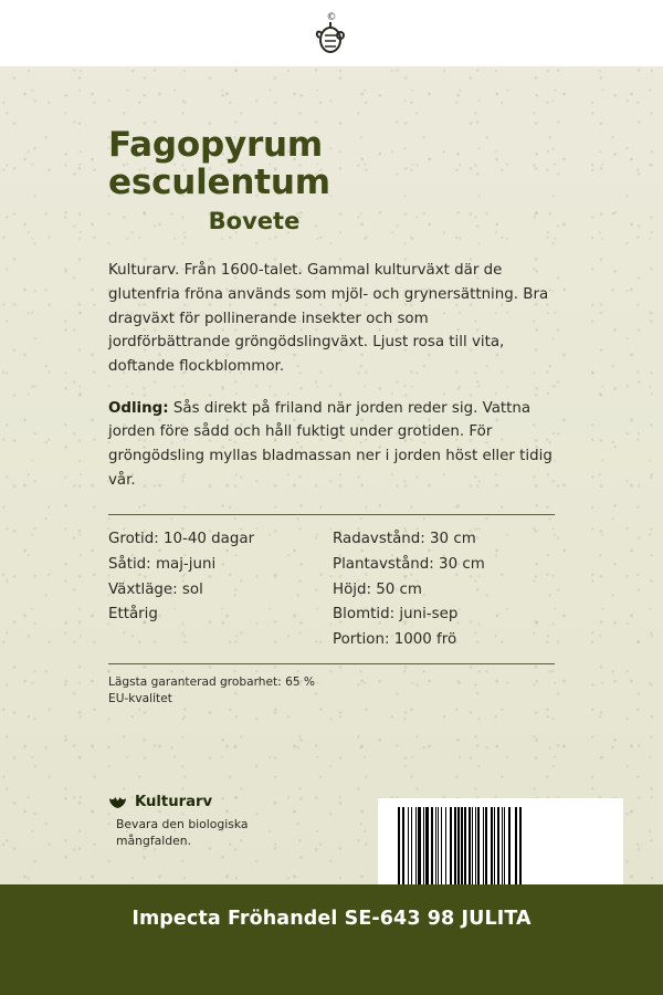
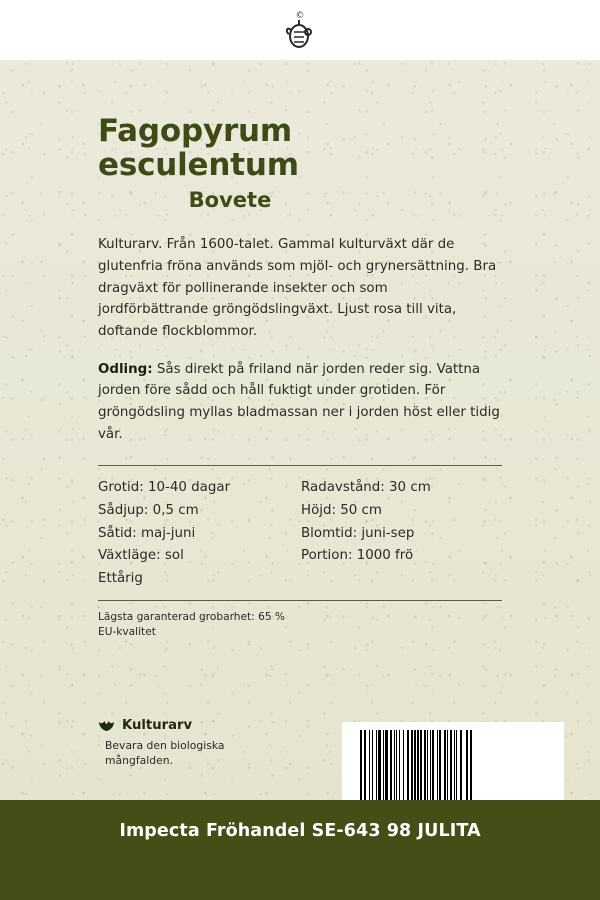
  ©
  Fagopyrum esculentum
  Bovete
  Kulturarv. Från 1600-talet. Gammal kulturväxt där de glutenfria fröna används som mjöl- och grynersättning. Bra dragväxt för pollinerande insekter och som jordförbättrande gröngödslingväxt. Ljust rosa till vita, doftande flockblommor.
  Odling: Sås direkt på friland när jorden reder sig. Vattna jorden före sådd och håll fuktigt under grotiden. För gröngödsling myllas bladmassan ner i jorden höst eller tidig vår.
  Grotid: 10-40 dagar
+ Sådjup: 0,5 cm
  Såtid: maj-juni
  Växtläge: sol
  Ettårig
  Radavstånd: 30 cm
- Plantavstånd: 30 cm
  Höjd: 50 cm
  Blomtid: juni-sep
  Portion: 1000 frö
  Lägsta garanterad grobarhet: 65 %
  EU-kvalitet
  Kulturarv
  Bevara den biologiska
  mångfalden.
  Impecta Fröhandel SE-643 98 JULITA
